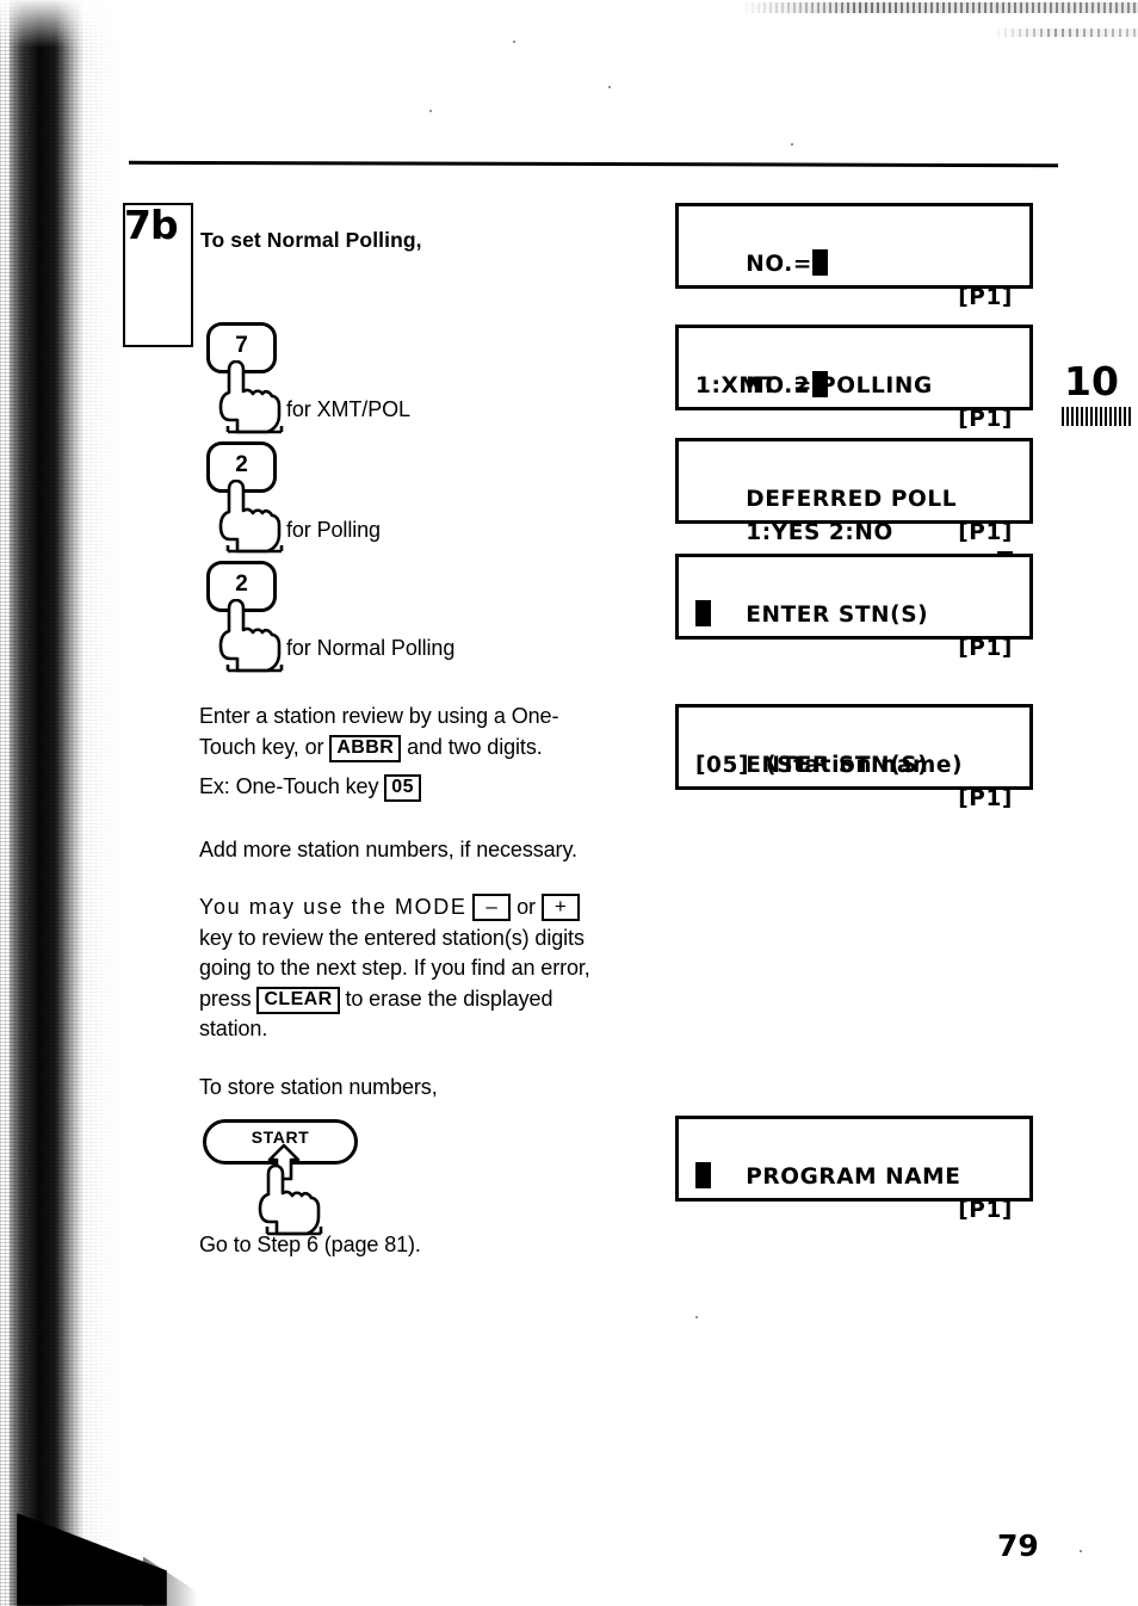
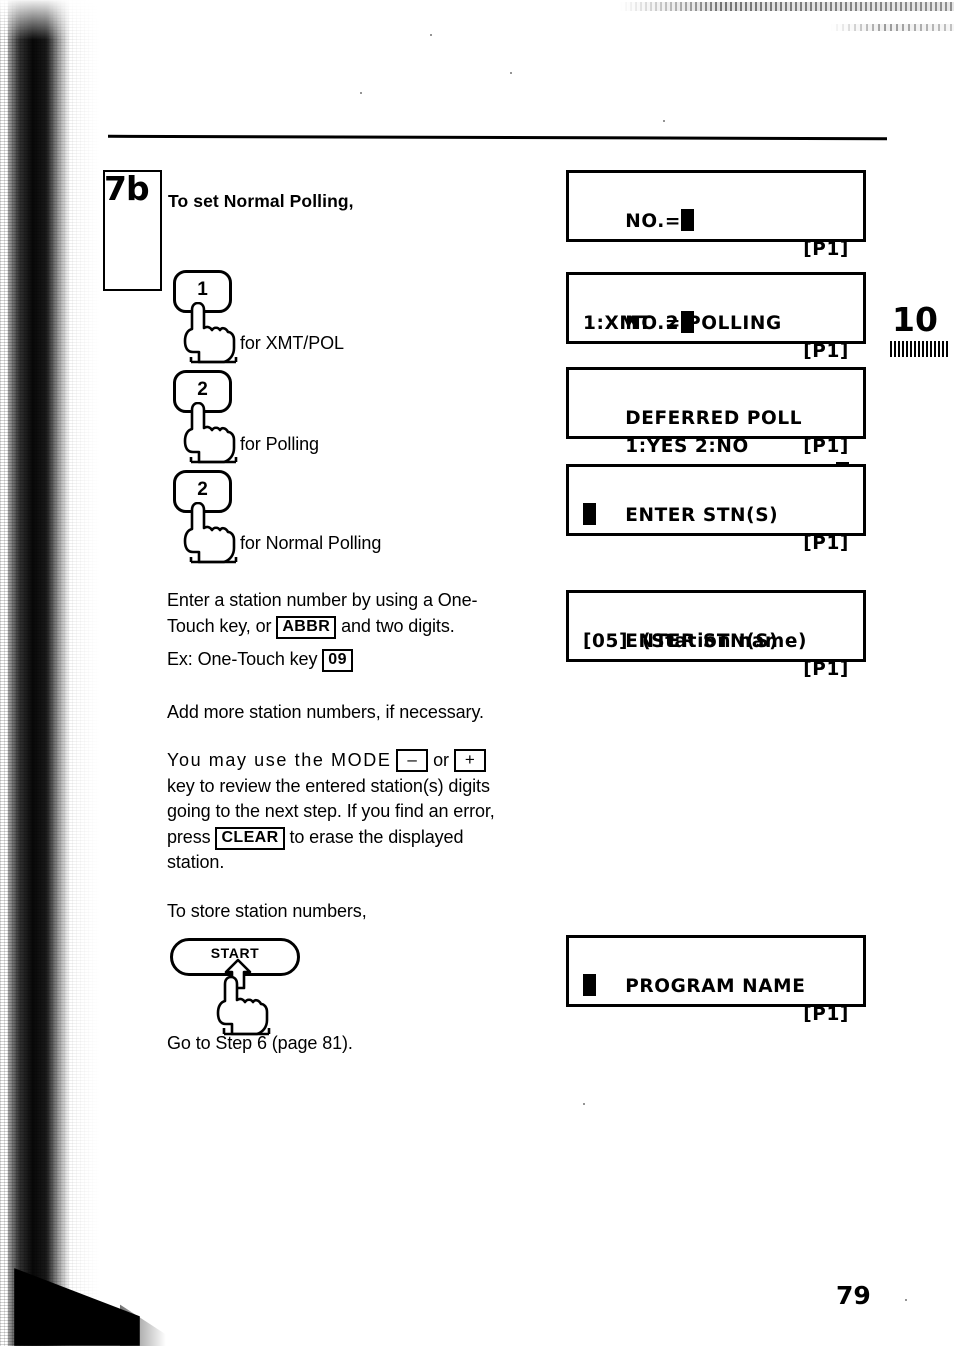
  7b
  To set Normal Polling,
- 7
+ 1
  for XMT/POL
  2
  for Polling
  2
  for Normal Polling
- Enter a station review by using a One-
+ Enter a station number by using a One-
  Touch key, or ABBR and two digits.
- Ex: One-Touch key 05
+ Ex: One-Touch key 09
  Add more station numbers, if necessary.
  You may use the MODE – or +
  key to review the entered station(s) digits
  going to the next step. If you find an error,
  press CLEAR to erase the displayed
  station.
  To store station numbers,
  START
  Go to Step 6 (page 81).
  NO.=
  [P1]
  NO.=
  [P1]
  1:XMT 2:POLLING
  DEFERRED POLL
  [P1]
  1:YES 2:NO
  ENTER STN(S)
  [P1]
  ENTER STN(S)
  [P1]
  [05] (Station name)
  PROGRAM NAME
  [P1]
  10
  79
